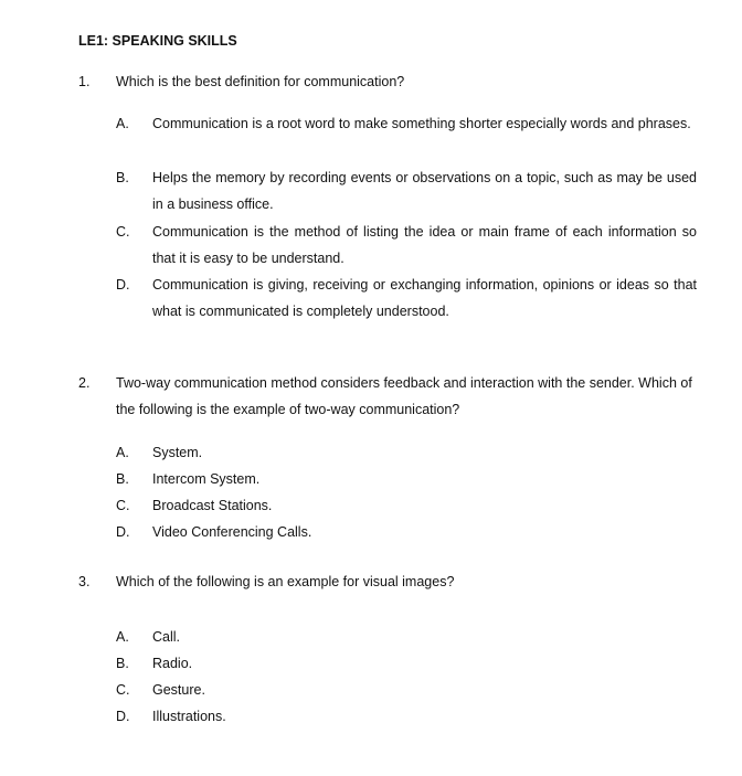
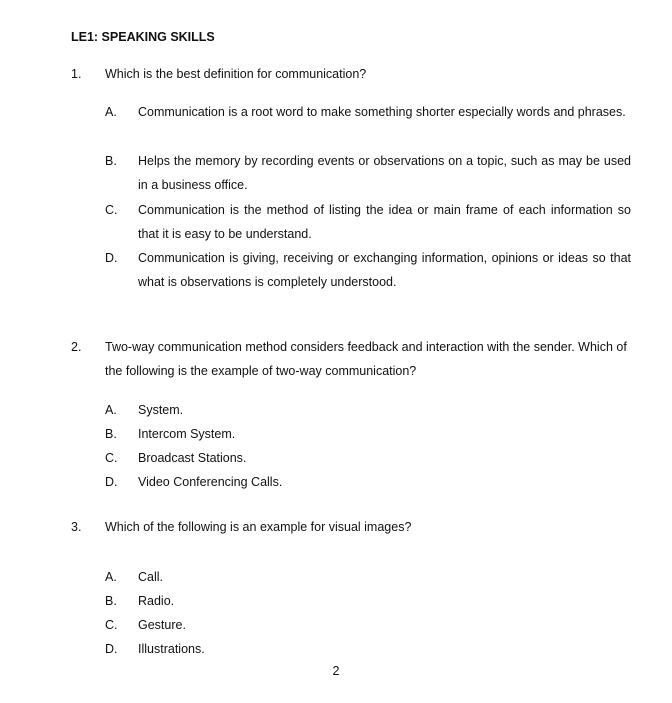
  LE1: SPEAKING SKILLS
  1.
  Which is the best definition for communication?
  A.
  Communication is a root word to make something shorter especially words and phrases.
  B.
  Helps the memory by recording events or observations on a topic, such as may be used in a business office.
  C.
  Communication is the method of listing the idea or main frame of each information so that it is easy to be understand.
  D.
- Communication is giving, receiving or exchanging information, opinions or ideas so that what is communicated is completely understood.
+ Communication is giving, receiving or exchanging information, opinions or ideas so that what is observations is completely understood.
  2.
  Two-way communication method considers feedback and interaction with the sender. Which of the following is the example of two-way communication?
  A.
  System.
  B.
  Intercom System.
  C.
  Broadcast Stations.
  D.
  Video Conferencing Calls.
  3.
  Which of the following is an example for visual images?
  A.
  Call.
  B.
  Radio.
  C.
  Gesture.
  D.
  Illustrations.
+ 2
